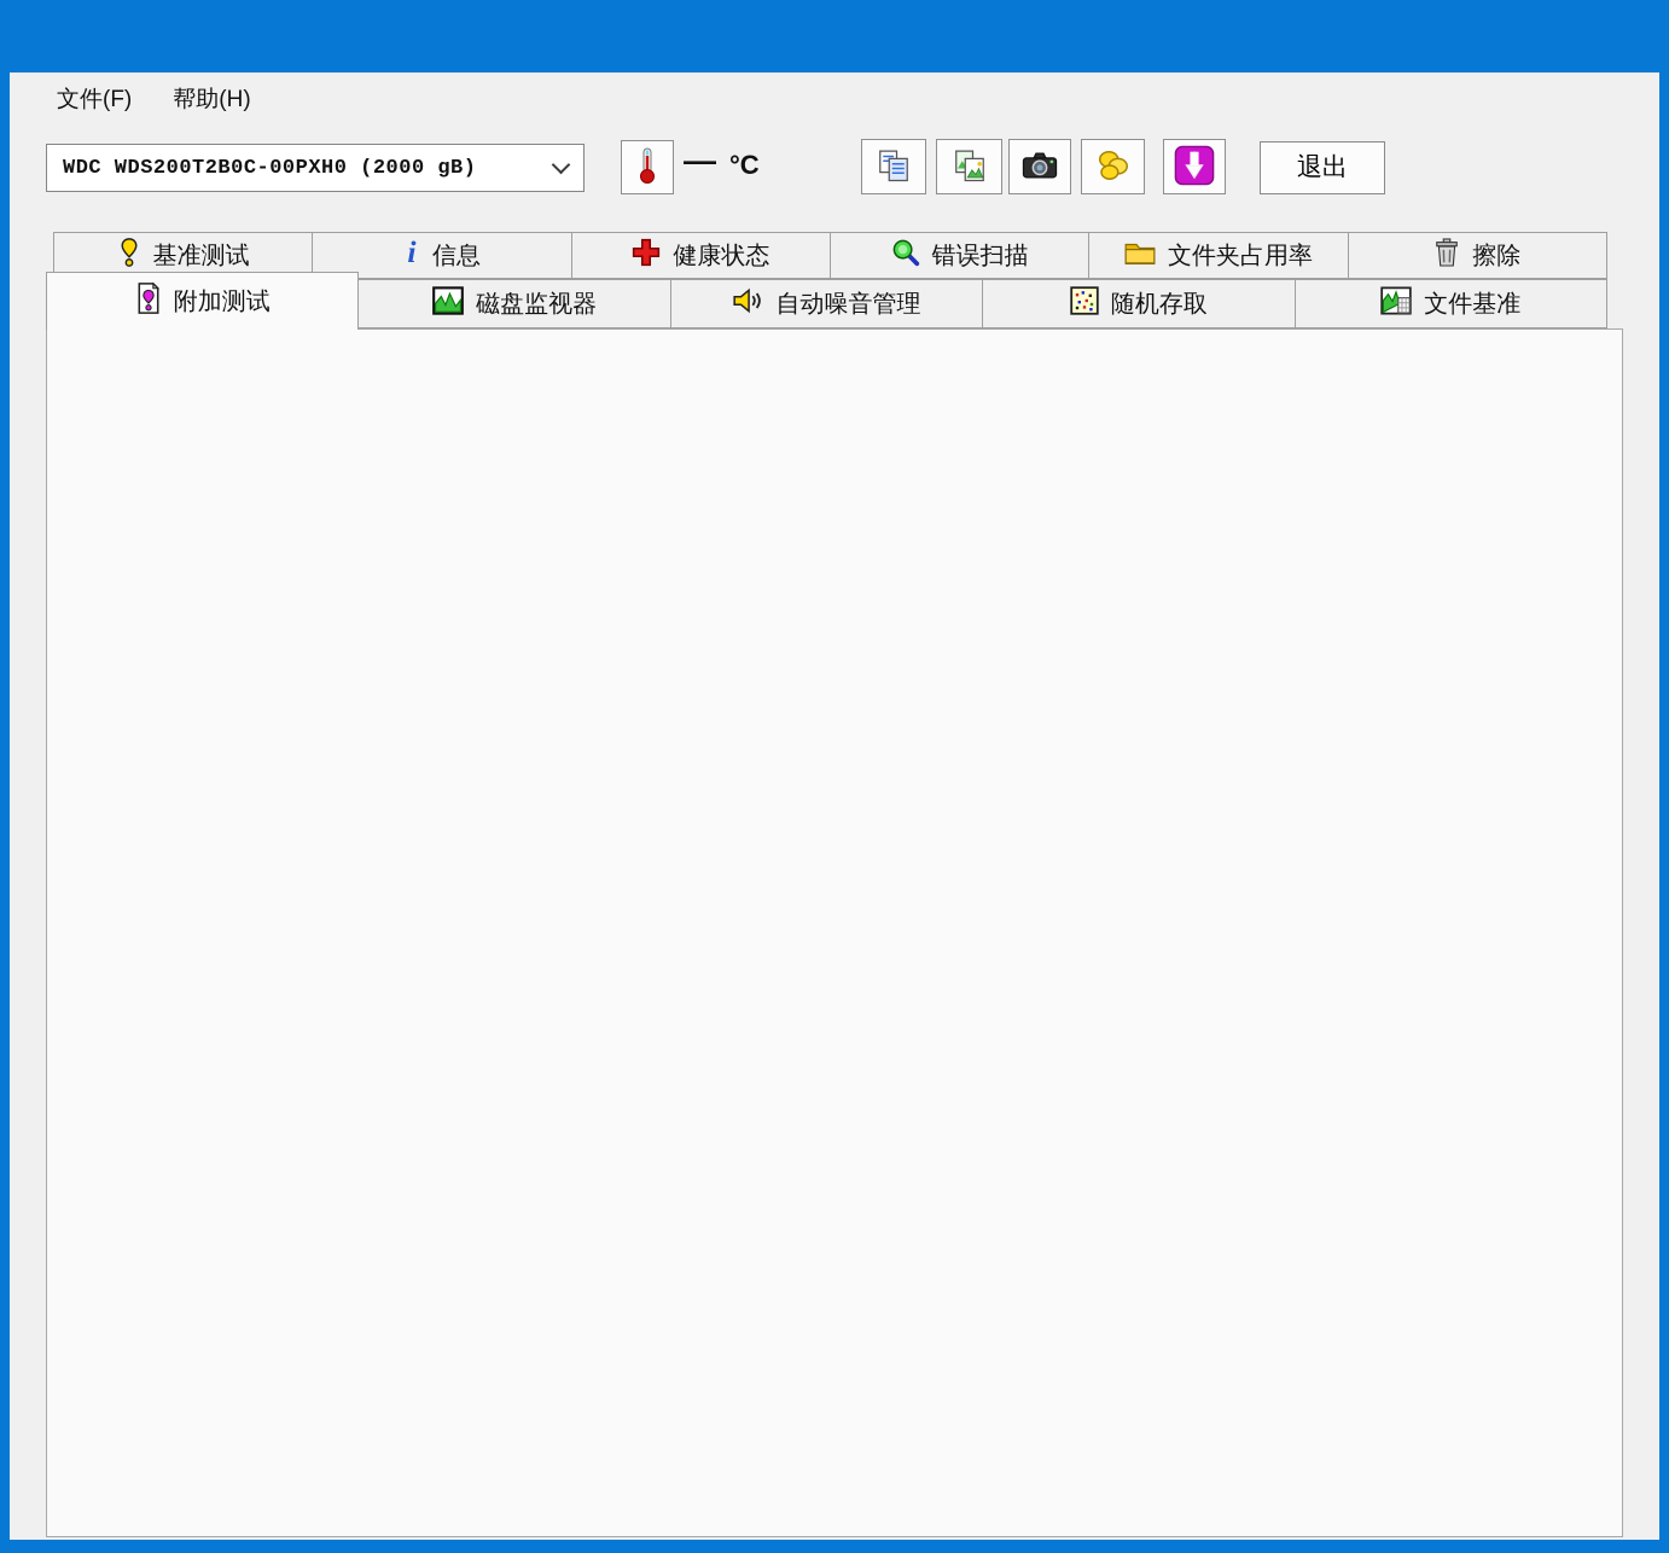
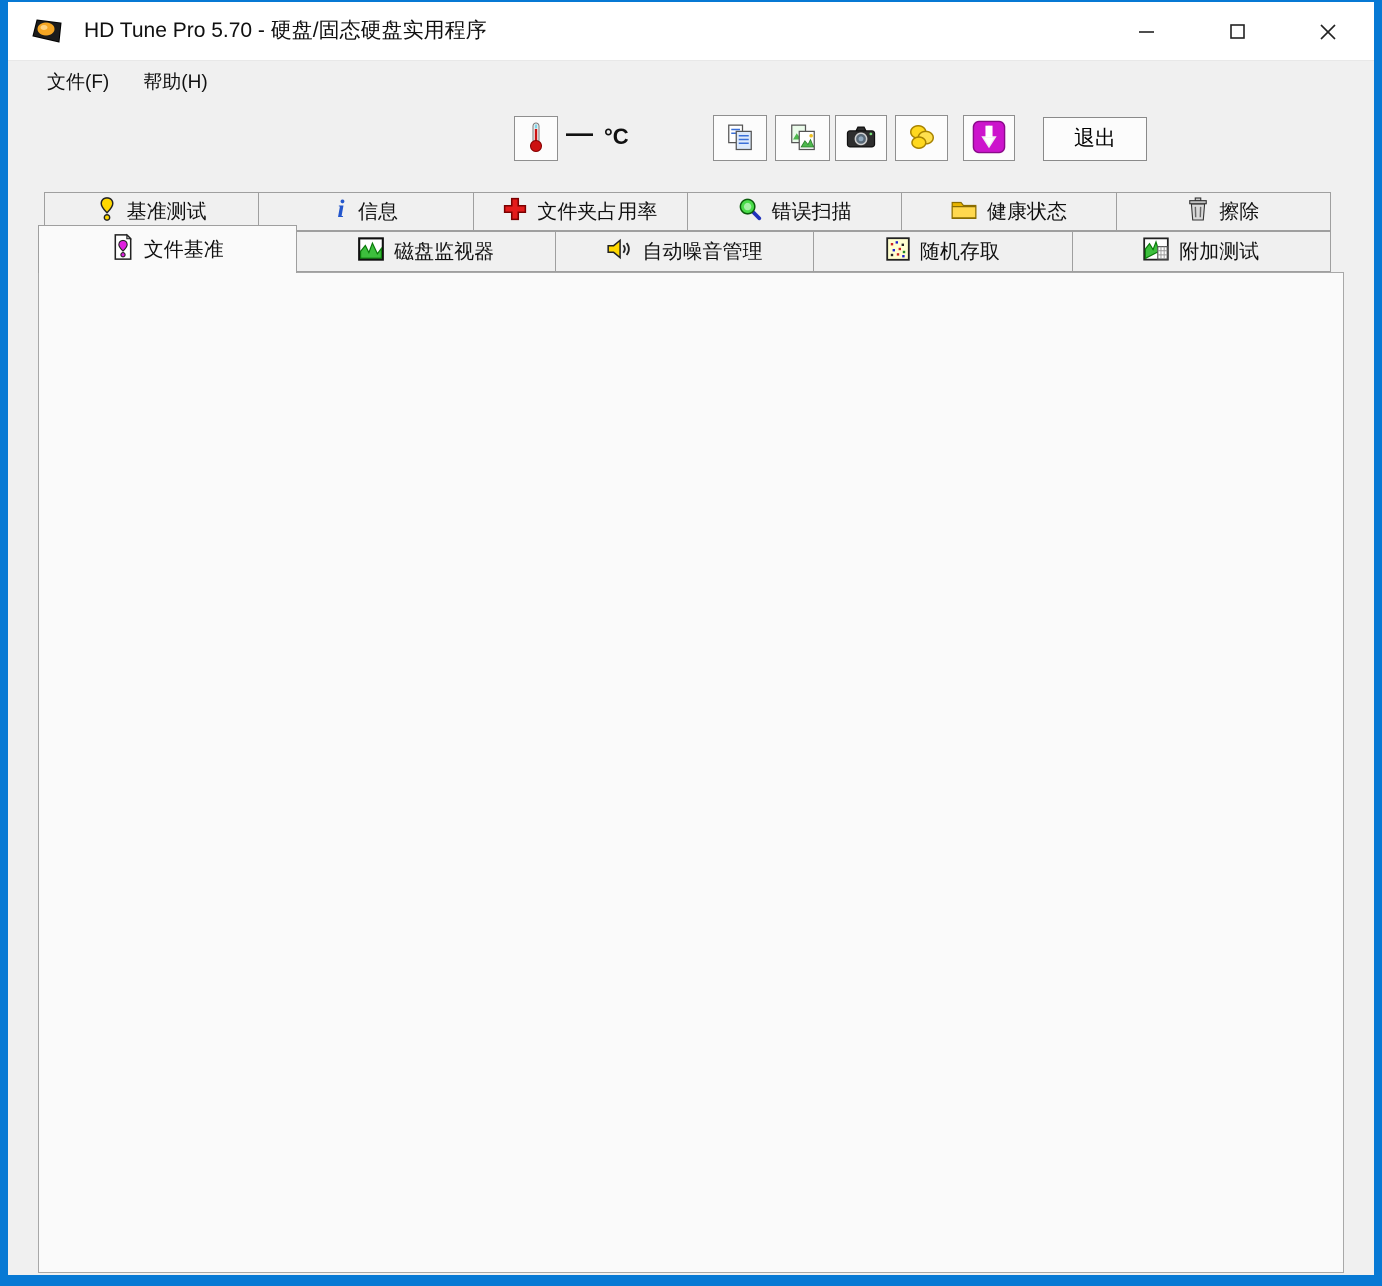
+ HD Tune Pro 5.70 - 硬盘/固态硬盘实用程序
  文件(F)
  帮助(H)
- WDC WDS200T2B0C-00PXH0 (2000 gB)
  —
  °C
  退出
  基准测试
  i
  信息
- 健康状态
+ 文件夹占用率
  错误扫描
- 文件夹占用率
+ 健康状态
  擦除
- 附加测试
+ 文件基准
  磁盘监视器
  自动噪音管理
  随机存取
- 文件基准
+ 附加测试
